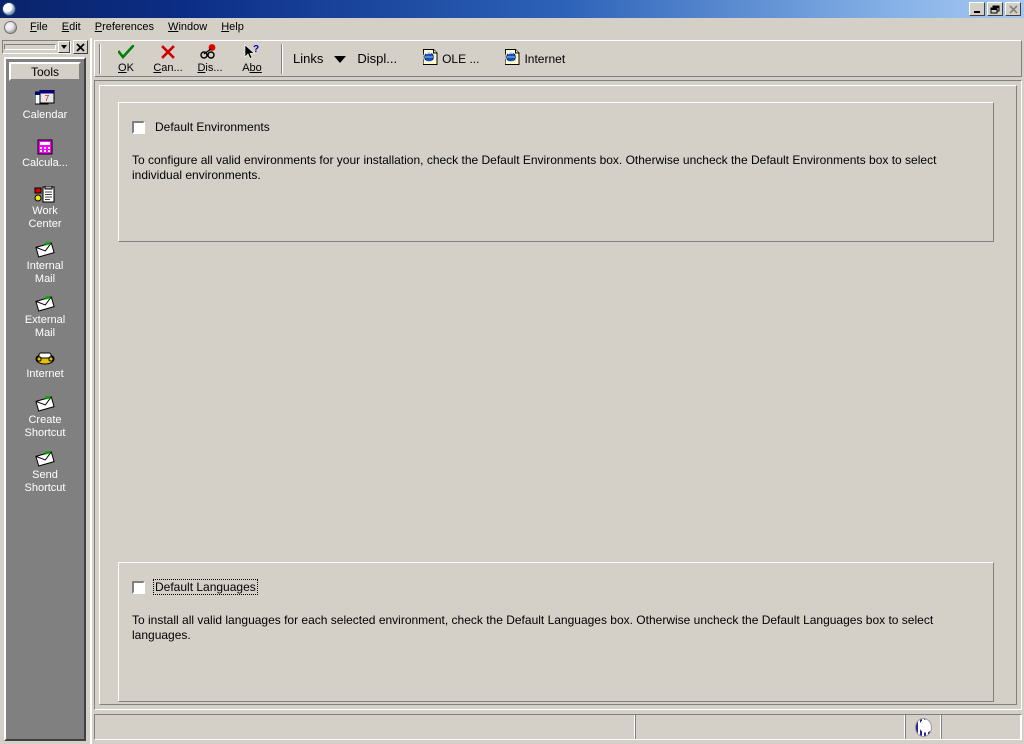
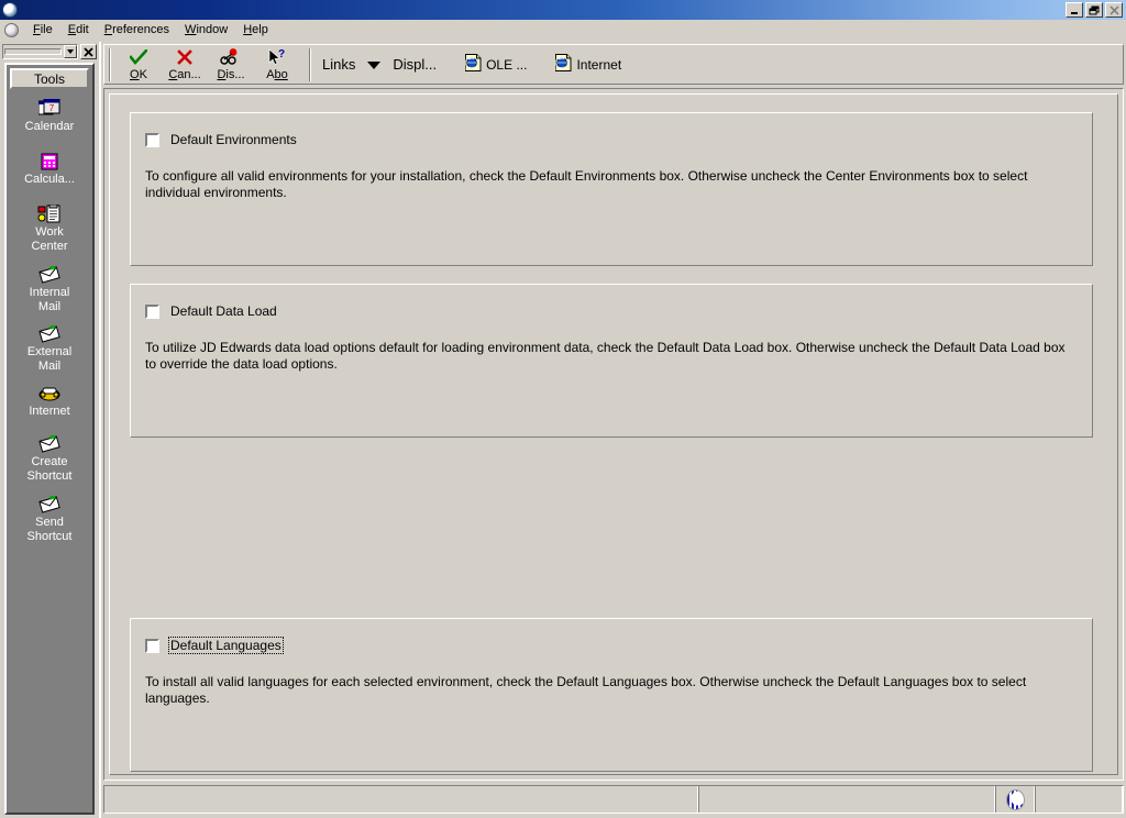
  File
  Edit
  Preferences
  Window
  Help
  Tools
  7
  Calendar
  Calcula...
  Work
  Center
  Internal
  Mail
  External
  Mail
  Internet
  Create
  Shortcut
  Send
  Shortcut
  OK
  Can...
  Dis...
  ?
  Abo
  Links
  Displ...
  OLE ...
  Internet
  Default Environments
- To configure all valid environments for your installation, check the Default Environments box. Otherwise uncheck the Default Environments box to select individual environments.
+ To configure all valid environments for your installation, check the Default Environments box. Otherwise uncheck the Center Environments box to select individual environments.
+ Default Data Load
+ To utilize JD Edwards data load options default for loading environment data, check the Default Data Load box. Otherwise uncheck the Default Data Load box to override the data load options.
  Default Languages
  To install all valid languages for each selected environment, check the Default Languages box. Otherwise uncheck the Default Languages box to select languages.
